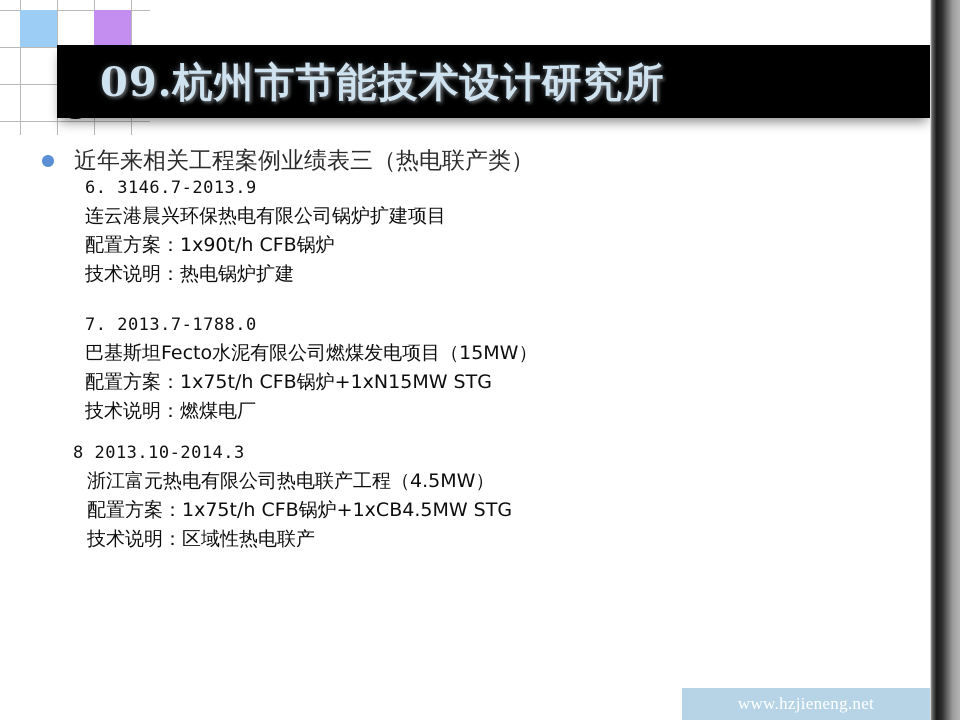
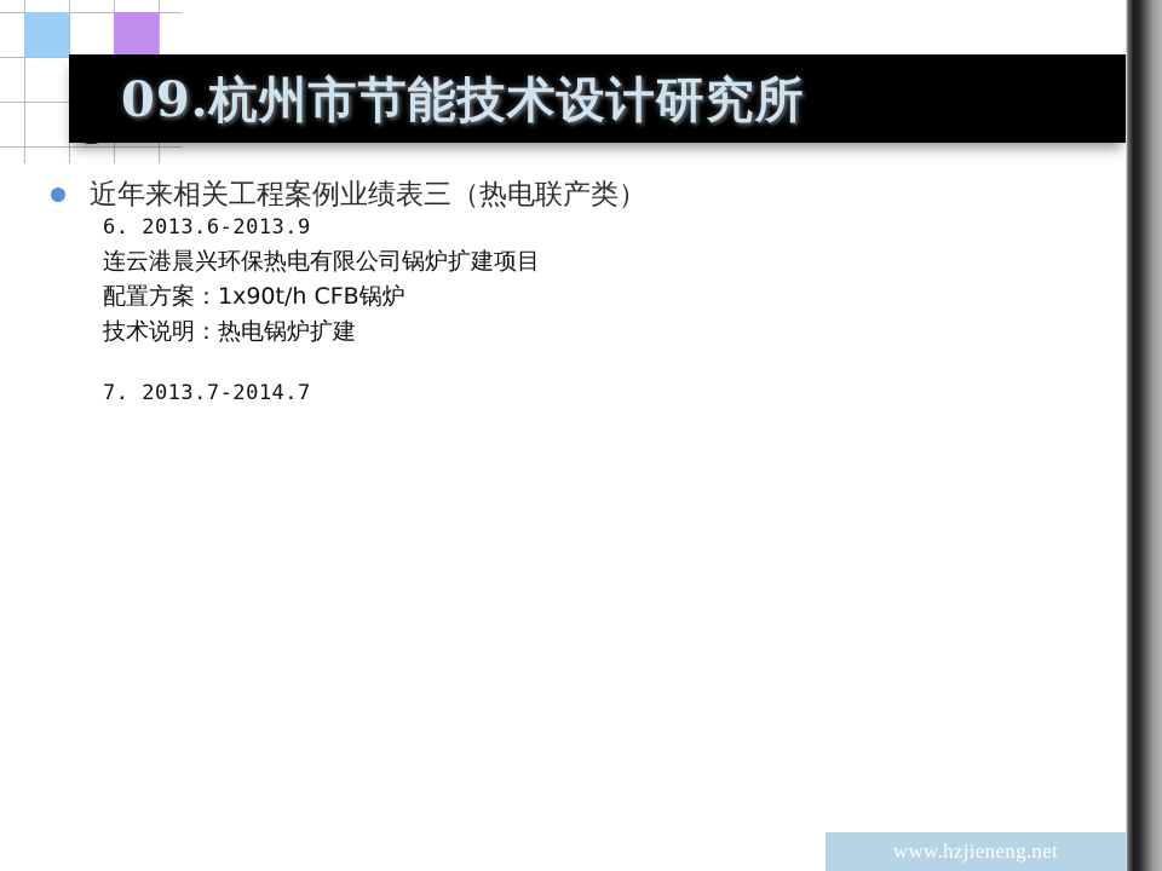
  09.杭州市节能技术设计研究所
  近年来相关工程案例业绩表三（热电联产类）
- 6. 3146.7-2013.9
+ 6. 2013.6-2013.9
  连云港晨兴环保热电有限公司锅炉扩建项目
  配置方案：1x90t/h CFB锅炉
  技术说明：热电锅炉扩建
- 7. 2013.7-1788.0
+ 7. 2013.7-2014.7
- 巴基斯坦Fecto水泥有限公司燃煤发电项目（15MW）
- 配置方案：1x75t/h CFB锅炉+1xN15MW STG
- 技术说明：燃煤电厂
- 8 2013.10-2014.3
- 浙江富元热电有限公司热电联产工程（4.5MW）
- 配置方案：1x75t/h CFB锅炉+1xCB4.5MW STG
- 技术说明：区域性热电联产
  www.hzjieneng.net
